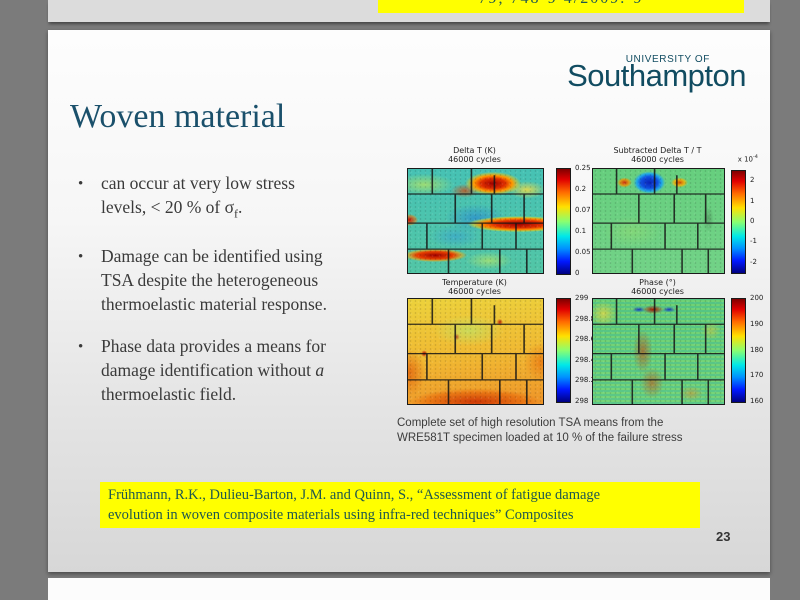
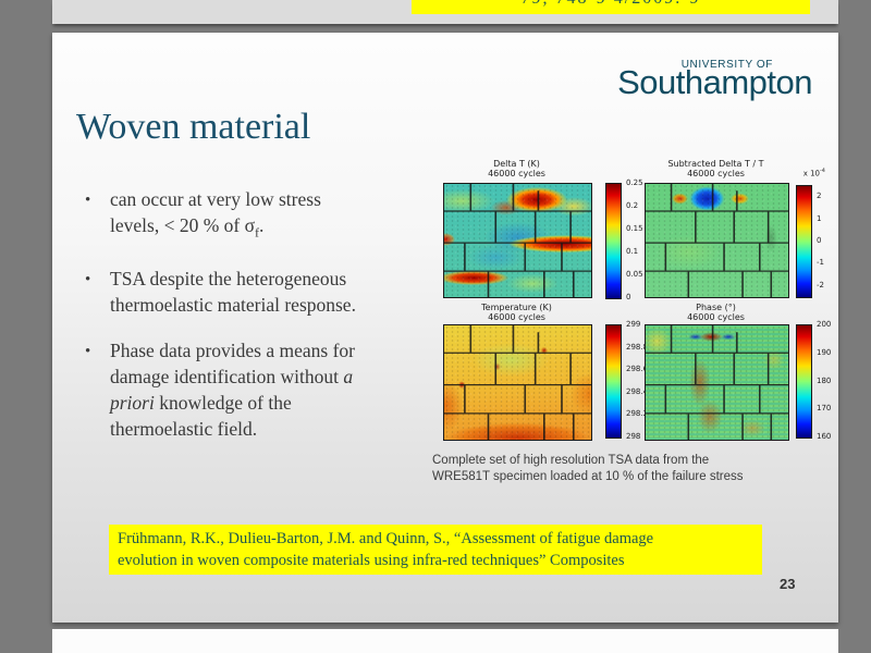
  UNIVERSITY OF
  Southampton
  Woven material
  •
  can occur at very low stress
  levels, < 20 % of σf.
  •
- Damage can be identified using
  TSA despite the heterogeneous
  thermoelastic material response.
  •
  Phase data provides a means for
  damage identification without a
+ priori knowledge of the
  thermoelastic field.
  Delta T (K)
  46000 cycles
  0.25
  0.2
- 0.07
+ 0.15
  0.1
  0.05
  0
  Subtracted Delta T / T
  46000 cycles
  2
  1
  0
  -1
  -2
  Temperature (K)
  46000 cycles
  299
  298.
  298.
  298.
  298.
  298
  Phase (°)
  46000 cycles
  200
  190
  180
  170
  160
- Complete set of high resolution TSA means from the
+ Complete set of high resolution TSA data from the
  WRE581T specimen loaded at 10 % of the failure stress
  Frühmann, R.K., Dulieu-Barton, J.M. and Quinn, S., “Assessment of fatigue damage
  evolution in woven composite materials using infra-red techniques” Composites
  23
